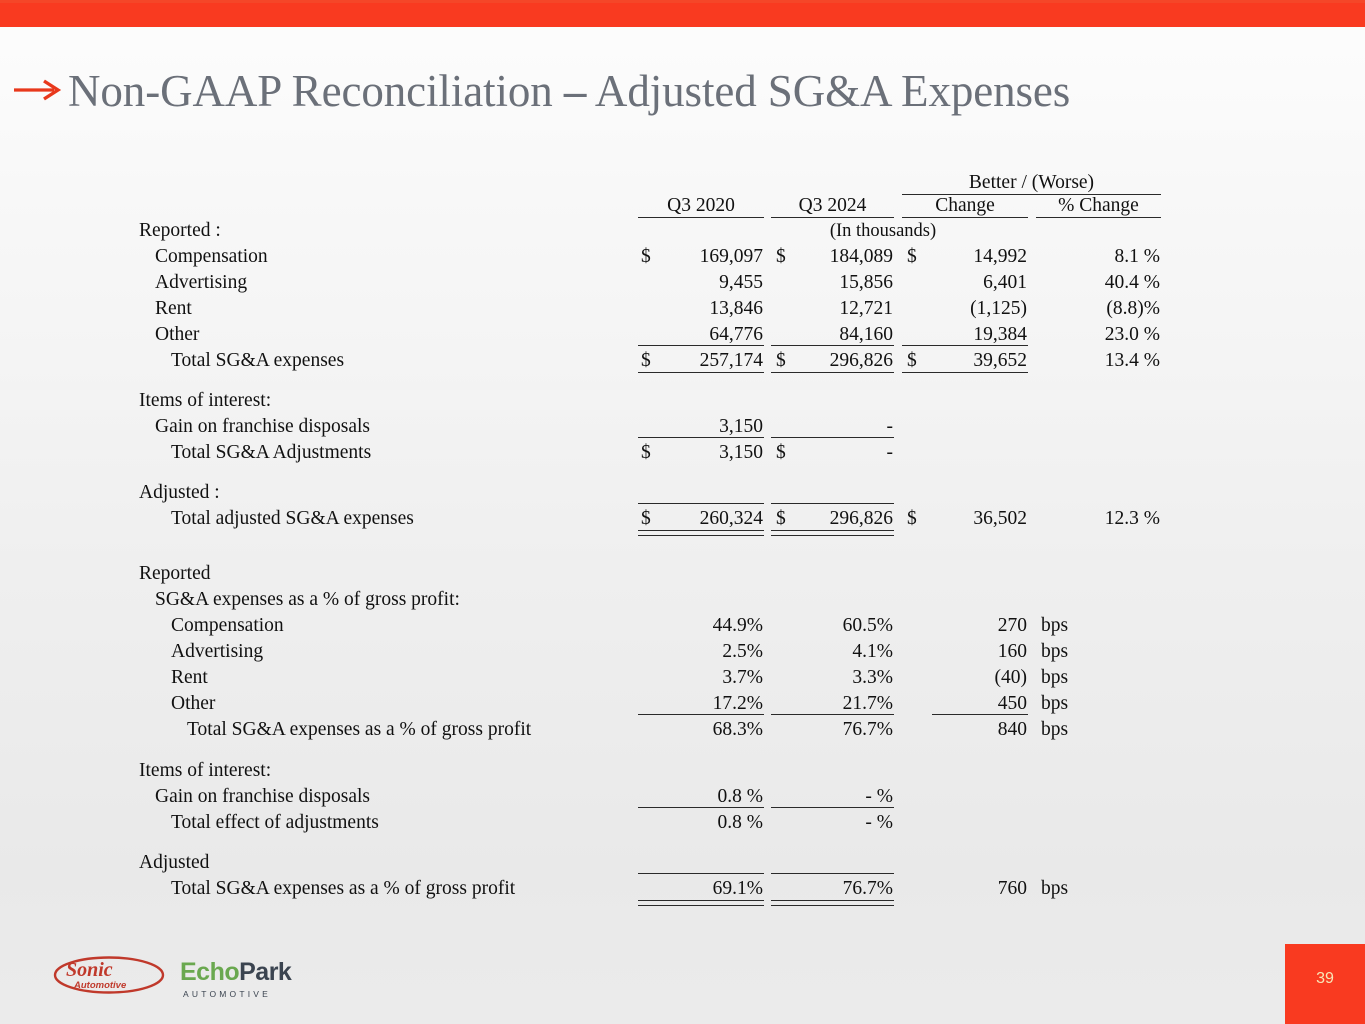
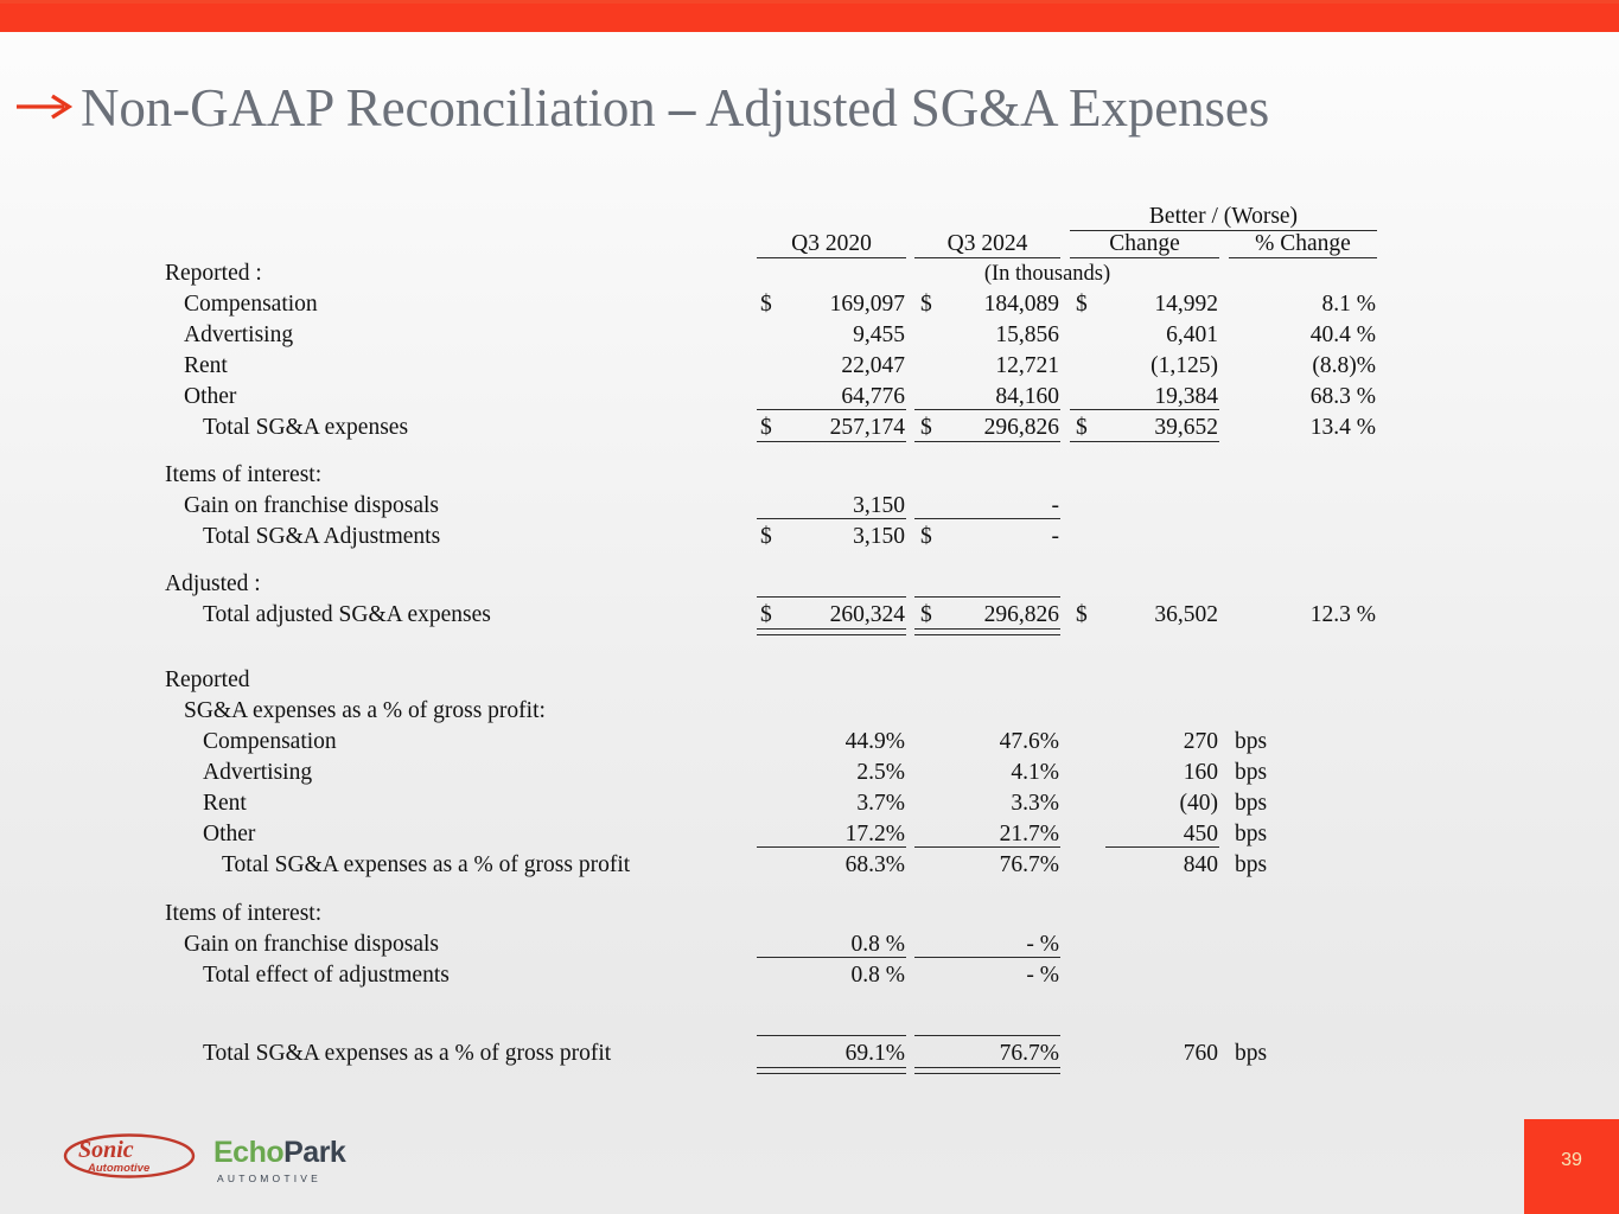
  Non-GAAP Reconciliation – Adjusted SG&A Expenses
  Better / (Worse)
  Q3 2020
  Q3 2024
  Change
  % Change
  (In thousands)
  Reported :
  Compensation
  $
  169,097
  $
  184,089
  $
  14,992
  8.1 %
  Advertising
  9,455
  15,856
  6,401
  40.4 %
  Rent
- 13,846
+ 22,047
  12,721
  (1,125)
  (8.8)%
  Other
  64,776
  84,160
  19,384
- 23.0 %
+ 68.3 %
  Total SG&A expenses
  $
  257,174
  $
  296,826
  $
  39,652
  13.4 %
  Items of interest:
  Gain on franchise disposals
  3,150
  -
  Total SG&A Adjustments
  $
  3,150
  $
  -
  Adjusted :
  Total adjusted SG&A expenses
  $
  260,324
  $
  296,826
  $
  36,502
  12.3 %
  Reported
  SG&A expenses as a % of gross profit:
  Compensation
  44.9%
- 60.5%
+ 47.6%
  270
  bps
  Advertising
  2.5%
  4.1%
  160
  bps
  Rent
  3.7%
  3.3%
  (40)
  bps
  Other
  17.2%
  21.7%
  450
  bps
  Total SG&A expenses as a % of gross profit
  68.3%
  76.7%
  840
  bps
  Items of interest:
  Gain on franchise disposals
  0.8 %
  - %
  Total effect of adjustments
  0.8 %
  - %
- Adjusted
  Total SG&A expenses as a % of gross profit
  69.1%
  76.7%
  760
  bps
  Sonic
  Automotive
  EchoPark
  AUTOMOTIVE
  39
